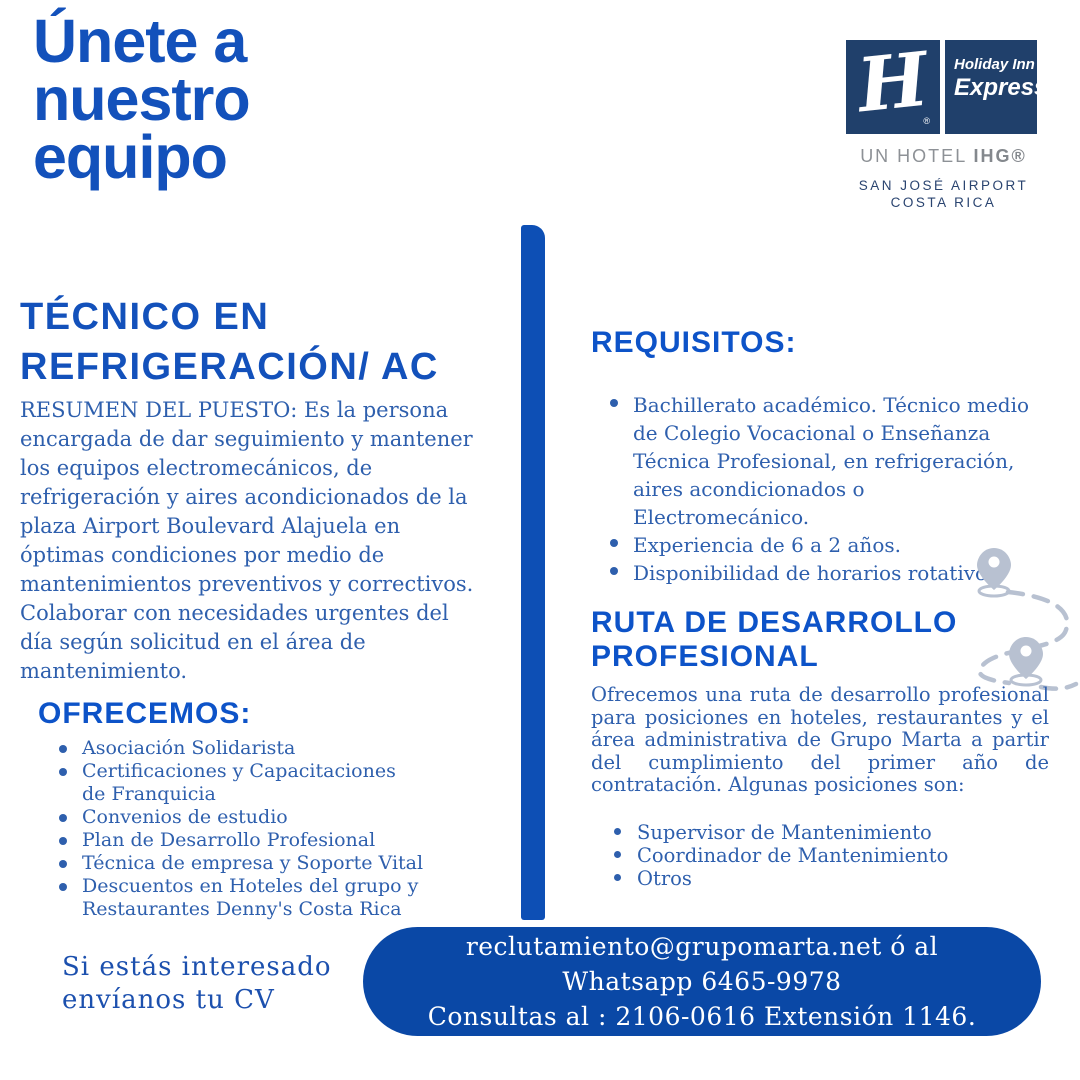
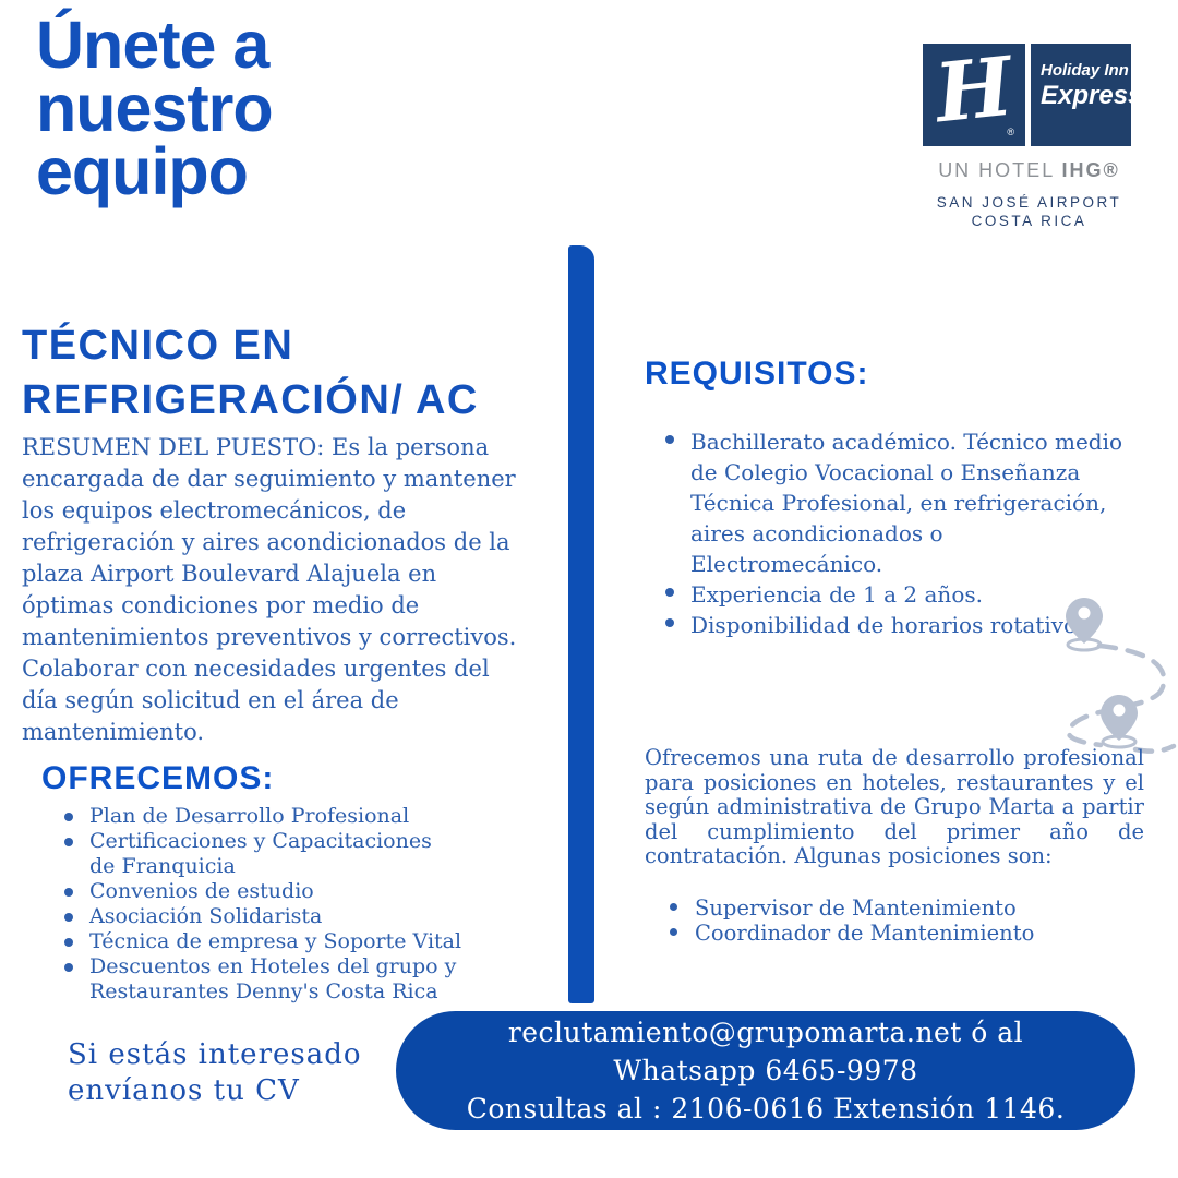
  Únete a
  nuestro
  equipo
  TÉCNICO EN
  REFRIGERACIÓN/ AC
  RESUMEN DEL PUESTO: Es la persona
  encargada de dar seguimiento y mantener
  los equipos electromecánicos, de
  refrigeración y aires acondicionados de la
  plaza Airport Boulevard Alajuela en
  óptimas condiciones por medio de
  mantenimientos preventivos y correctivos.
  Colaborar con necesidades urgentes del
  día según solicitud en el área de
  mantenimiento.
  OFRECEMOS:
- Asociación Solidarista
+ Plan de Desarrollo Profesional
  Certificaciones y Capacitaciones
  de Franquicia
  Convenios de estudio
- Plan de Desarrollo Profesional
+ Asociación Solidarista
  Técnica de empresa y Soporte Vital
  Descuentos en Hoteles del grupo y
  Restaurantes Denny's Costa Rica
  ®
  Holiday Inn
  Express
  UN HOTEL IHG®
  SAN JOSÉ AIRPORT
  COSTA RICA
  REQUISITOS:
  Bachillerato académico. Técnico medio
  de Colegio Vocacional o Enseñanza
  Técnica Profesional, en refrigeración,
  aires acondicionados o
  Electromecánico.
- Experiencia de 6 a 2 años.
+ Experiencia de 1 a 2 años.
  Disponibilidad de horarios rotativ
- RUTA DE DESARROLLO
- PROFESIONAL
- Ofrecemos una ruta de desarrollo profesional para posiciones en hoteles, restaurantes y el área administrativa de Grupo Marta a partir del cumplimiento del primer año de contratación. Algunas posiciones son:
+ Ofrecemos una ruta de desarrollo profesional para posiciones en hoteles, restaurantes y el según administrativa de Grupo Marta a partir del cumplimiento del primer año de contratación. Algunas posiciones son:
  Supervisor de Mantenimiento
  Coordinador de Mantenimiento
- Otros
  Si estás interesado
  envíanos tu CV
  reclutamiento@grupomarta.net ó al
  Whatsapp 6465-9978
  Consultas al : 2106-0616 Extensión 1146.
